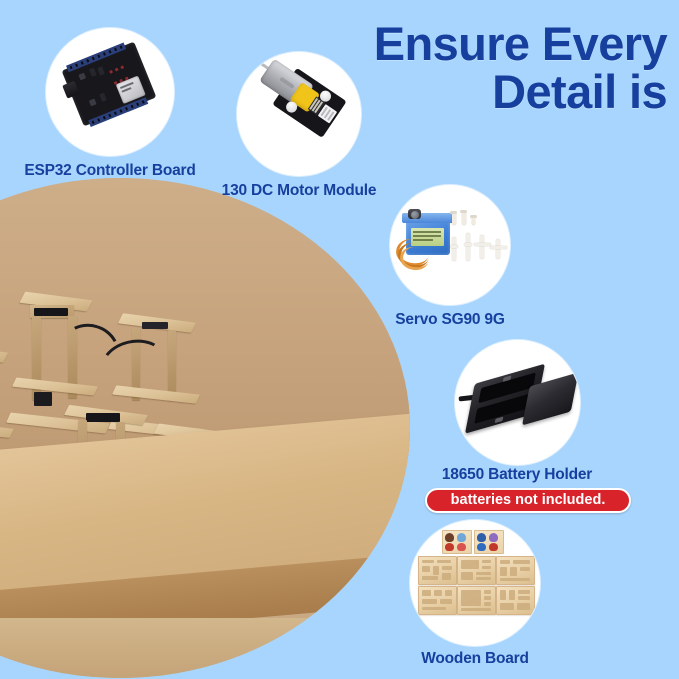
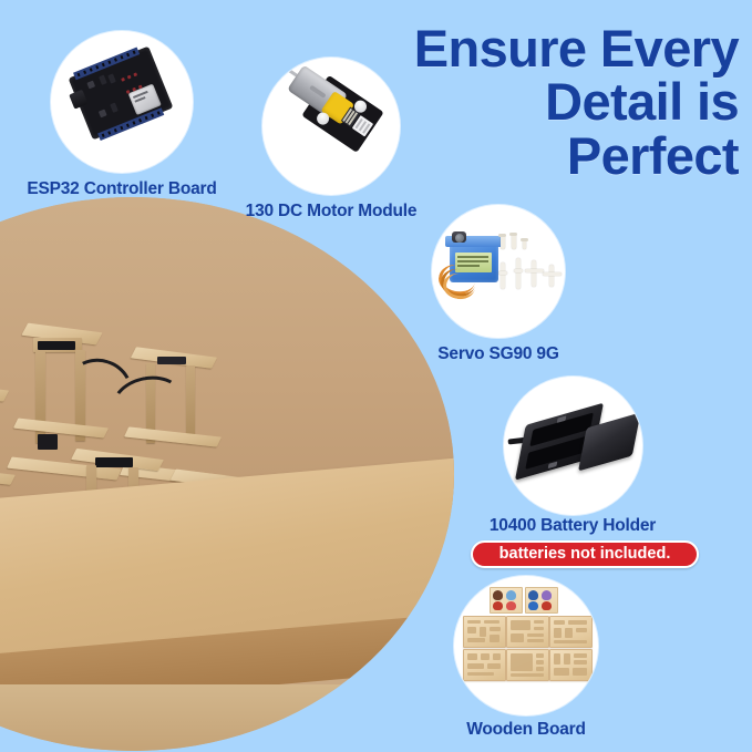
  Ensure Every
  Detail is
+ Perfect
  ESP32 Controller Board
  130 DC Motor Module
  Servo SG90 9G
- 18650 Battery Holder
+ 10400 Battery Holder
  batteries not included.
  Wooden Board
